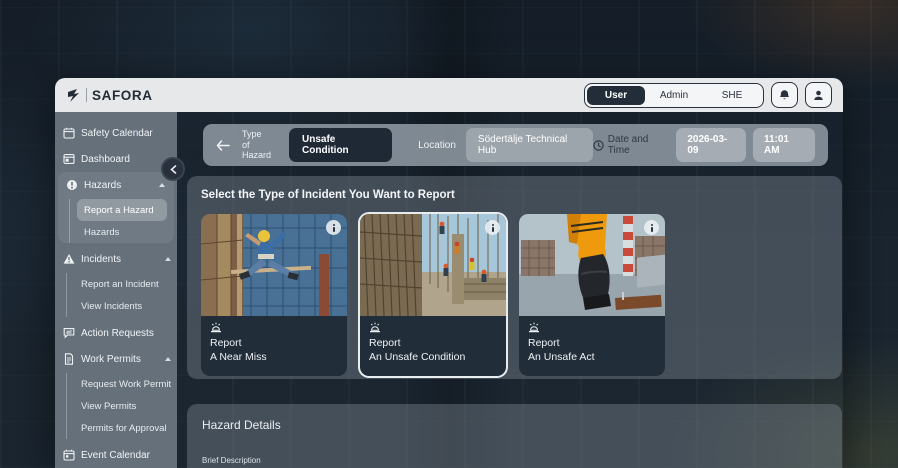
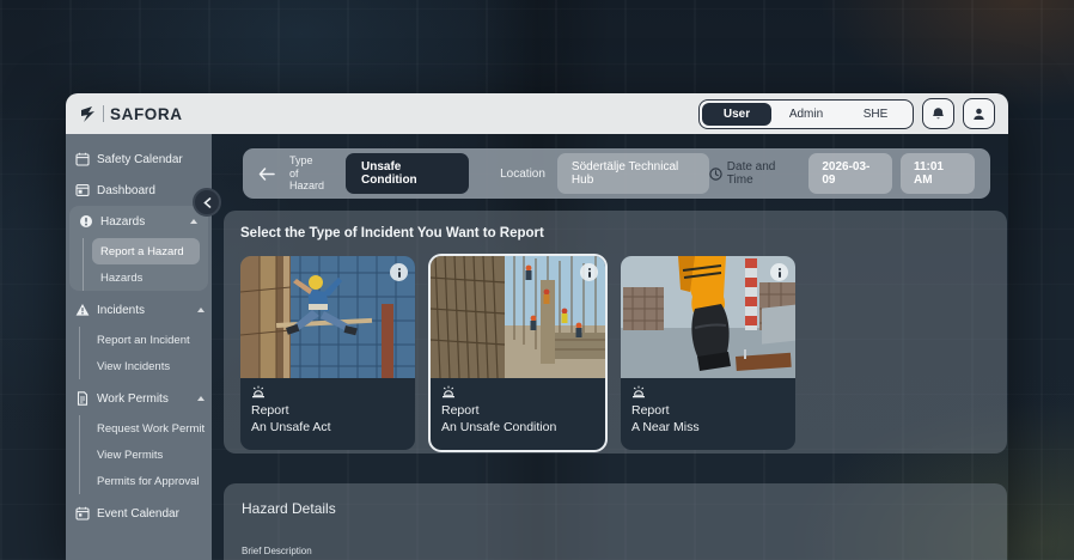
  SAFORA
  User
  Admin
  SHE
  Safety Calendar
  Dashboard
  Hazards
  Report a Hazard
  Hazards
  Incidents
  Report an Incident
  View Incidents
- Action Requests
  Work Permits
  Request Work Permit
  View Permits
  Permits for Approval
  Event Calendar
  Type of
  Hazard
  Unsafe Condition
  Location
  Södertälje Technical Hub
  Date and Time
  2026-03-09
  11:01 AM
  Select the Type of Incident You Want to Report
  Report
- A Near Miss
+ An Unsafe Act
  Report
  An Unsafe Condition
  Report
- An Unsafe Act
+ A Near Miss
  Hazard Details
  Brief Description
